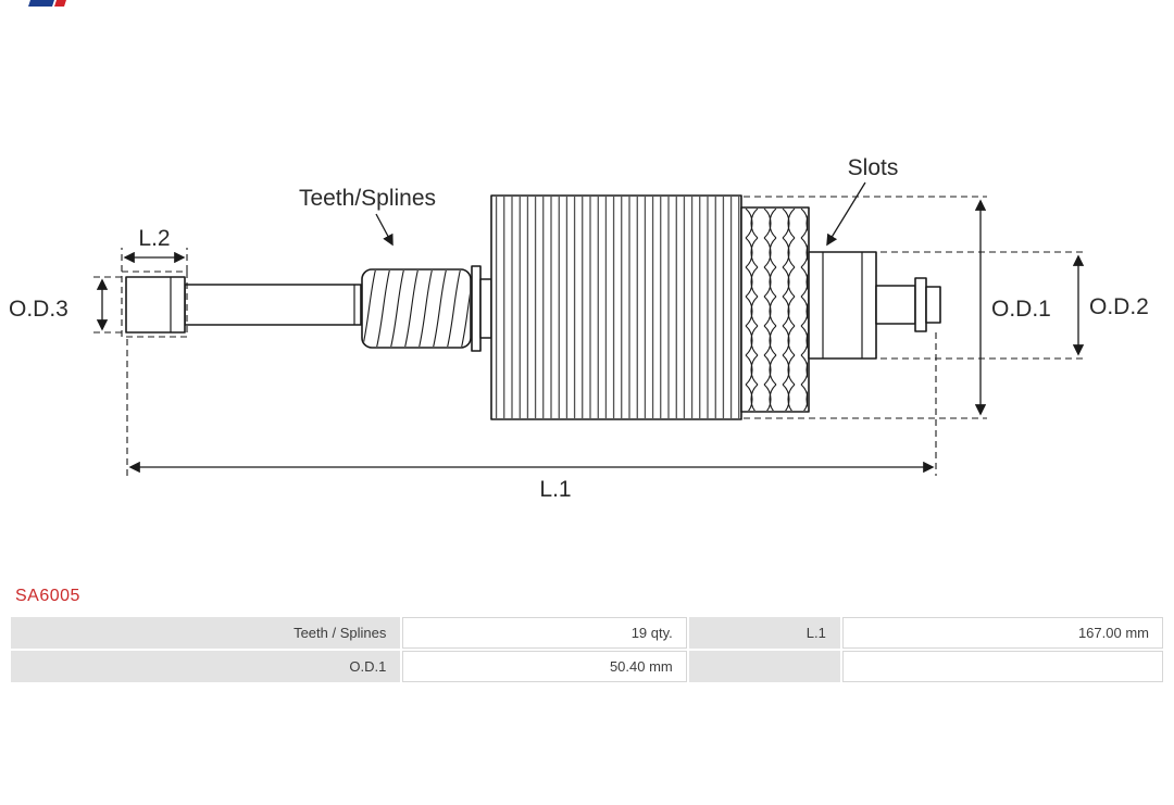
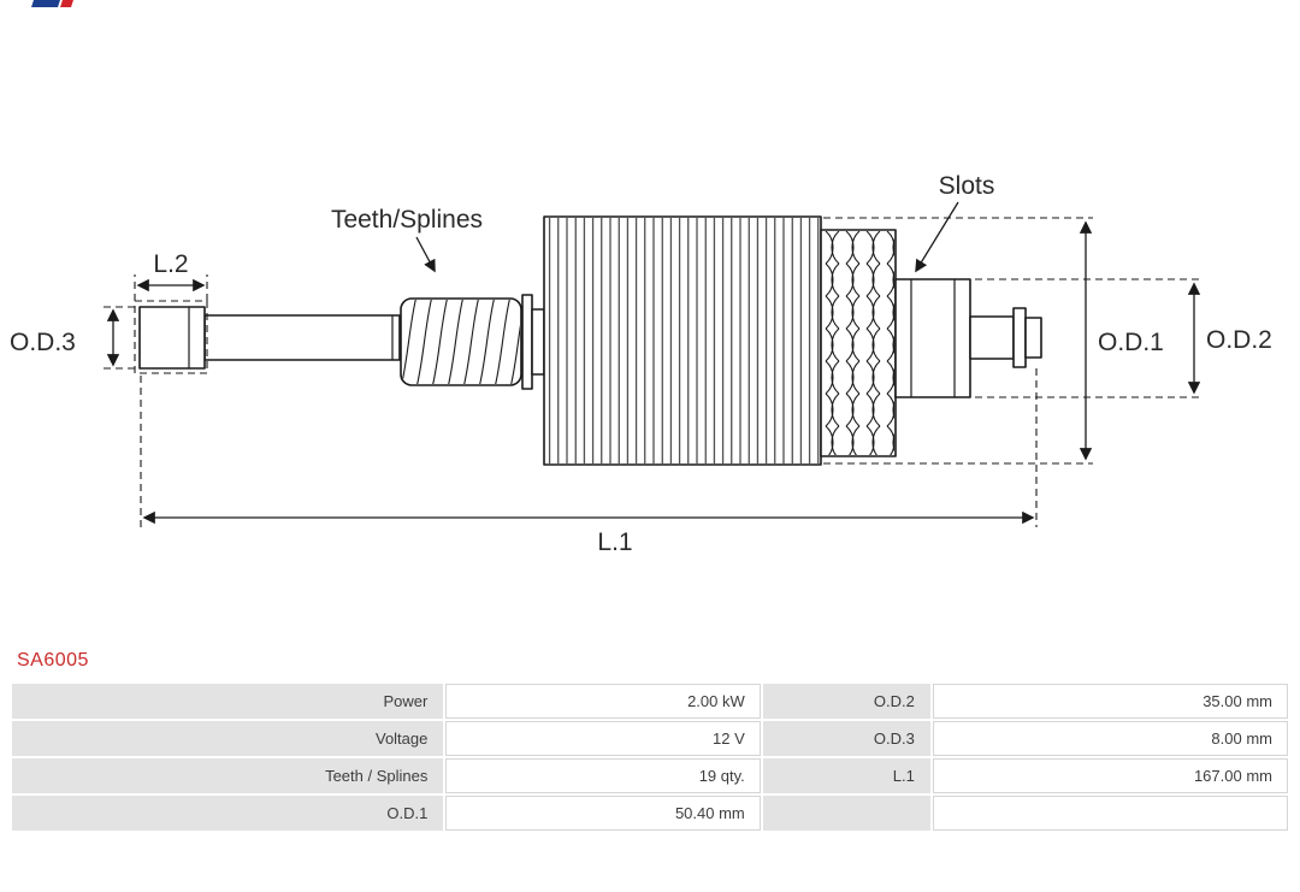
  Teeth/Splines
  Slots
  L.2
  O.D.3
  O.D.1
  O.D.2
  L.1
  SA6005
+ Power	2.00 kW	O.D.2	35.00 mm
+ Voltage	12 V	O.D.3	8.00 mm
  Teeth / Splines	19 qty.	L.1	167.00 mm
  O.D.1	50.40 mm
